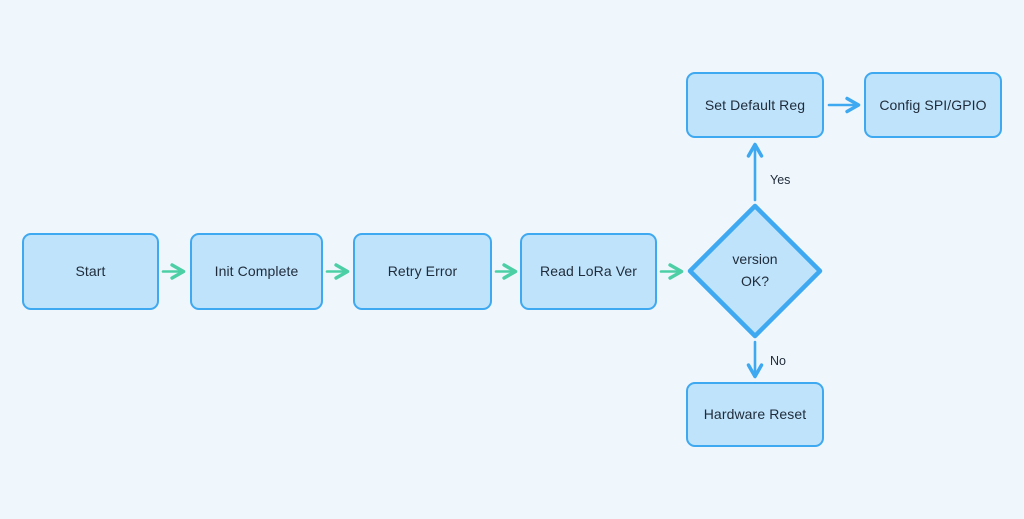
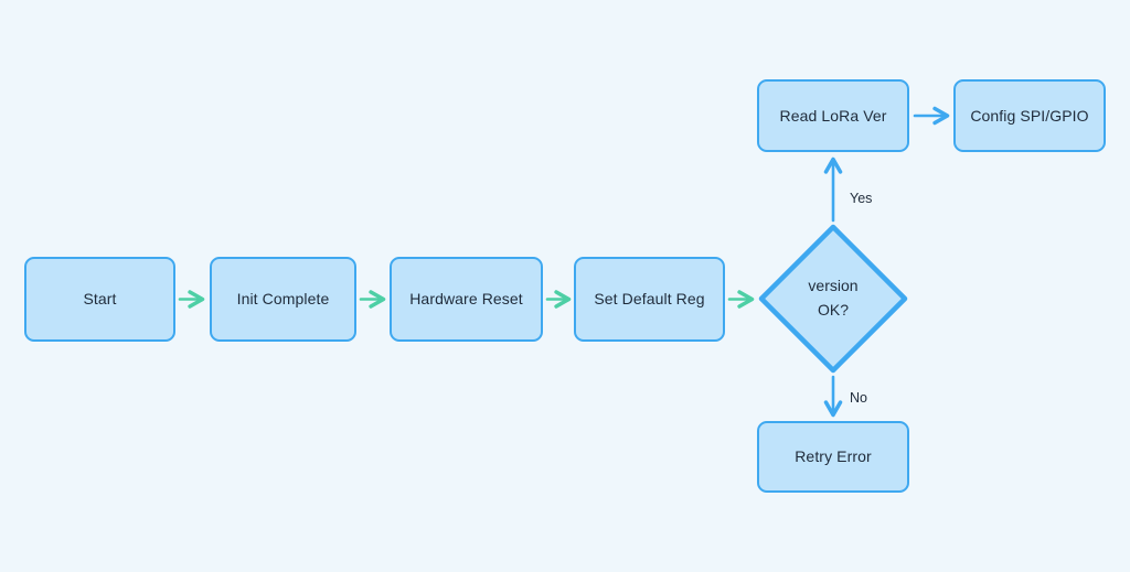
  Start
  Init Complete
- Retry Error
+ Hardware Reset
- Read LoRa Ver
+ Set Default Reg
  version
  OK?
- Set Default Reg
+ Read LoRa Ver
  Config SPI/GPIO
- Hardware Reset
+ Retry Error
  Yes
  No
